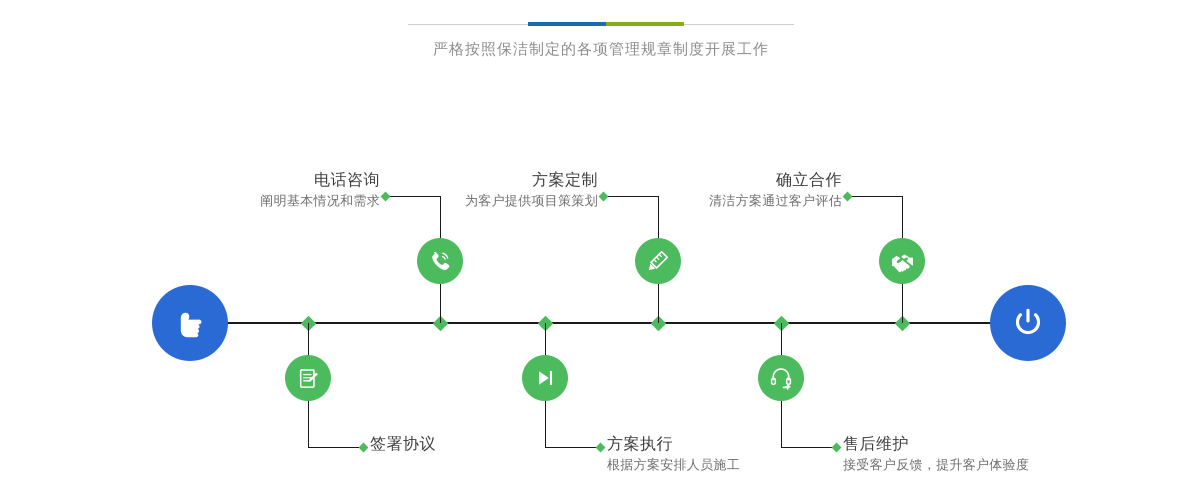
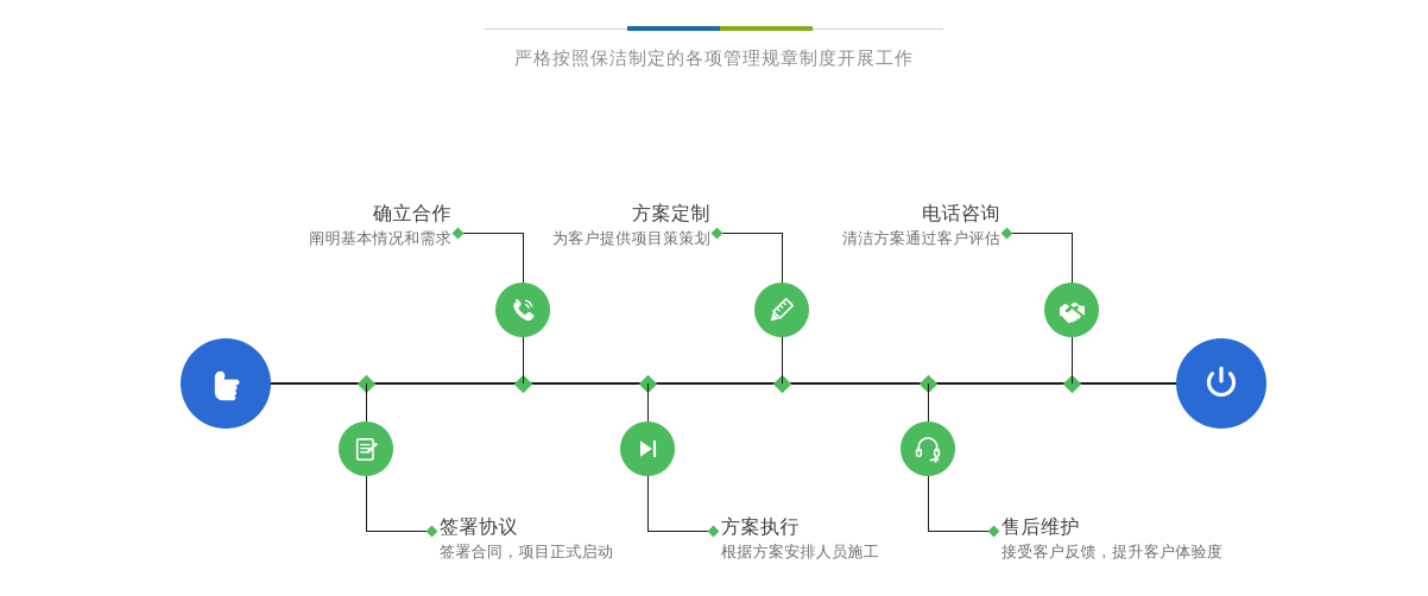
  严格按照保洁制定的各项管理规章制度开展工作
- 电话咨询
+ 确立合作
  阐明基本情况和需求
  签署协议
+ 签署合同，项目正式启动
  方案执行
  根据方案安排人员施工
  方案定制
  为客户提供项目策策划
  售后维护
  接受客户反馈，提升客户体验度
- 确立合作
+ 电话咨询
  清洁方案通过客户评估
